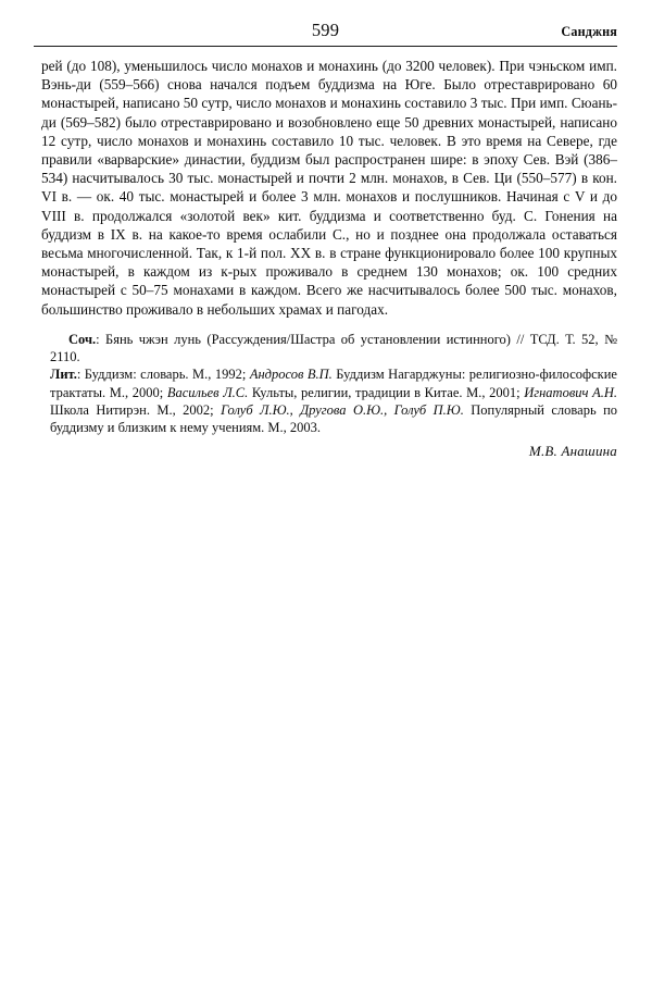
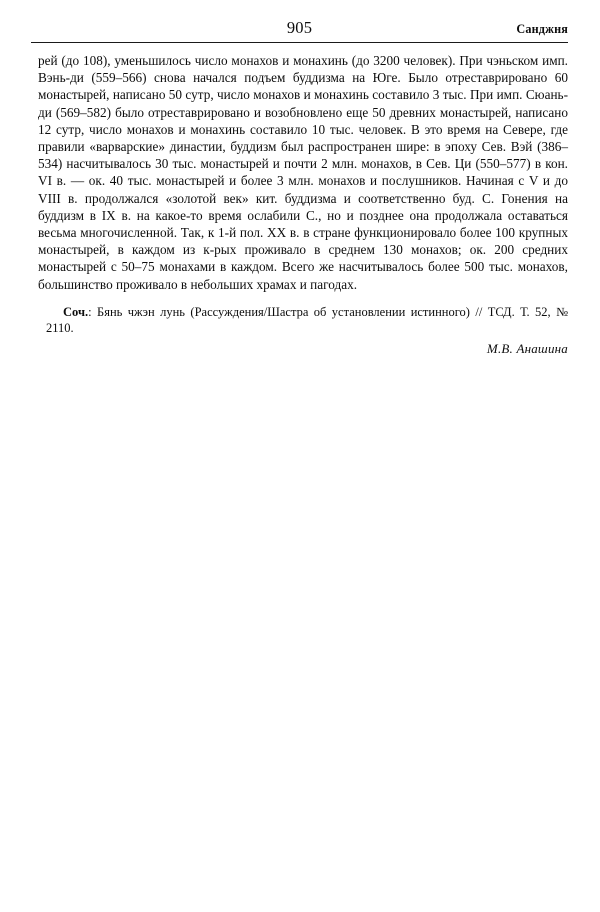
- 599
+ 905
  Санджня
- рей (до 108), уменьшилось число монахов и монахинь (до 3200 человек). При чэньском имп. Вэнь-ди (559–566) снова начался подъем буддизма на Юге. Было отреставрировано 60 монастырей, написано 50 сутр, число монахов и монахинь составило 3 тыс. При имп. Сюань-ди (569–582) было отреставрировано и возобновлено еще 50 древних монастырей, написано 12 сутр, число монахов и монахинь составило 10 тыс. человек. В это время на Севере, где правили «варварские» династии, буддизм был распространен шире: в эпоху Сев. Вэй (386–534) насчитывалось 30 тыс. монастырей и почти 2 млн. монахов, в Сев. Ци (550–577) в кон. VI в. — ок. 40 тыс. монастырей и более 3 млн. монахов и послушников. Начиная с V и до VIII в. продолжался «золотой век» кит. буддизма и соответственно буд. С. Гонения на буддизм в IX в. на какое-то время ослабили С., но и позднее она продолжала оставаться весьма многочисленной. Так, к 1-й пол. XX в. в стране функционировало более 100 крупных монастырей, в каждом из к-рых проживало в среднем 130 монахов; ок. 100 средних монастырей с 50–75 монахами в каждом. Всего же насчитывалось более 500 тыс. монахов, большинство проживало в небольших храмах и пагодах.
+ рей (до 108), уменьшилось число монахов и монахинь (до 3200 человек). При чэньском имп. Вэнь-ди (559–566) снова начался подъем буддизма на Юге. Было отреставрировано 60 монастырей, написано 50 сутр, число монахов и монахинь составило 3 тыс. При имп. Сюань-ди (569–582) было отреставрировано и возобновлено еще 50 древних монастырей, написано 12 сутр, число монахов и монахинь составило 10 тыс. человек. В это время на Севере, где правили «варварские» династии, буддизм был распространен шире: в эпоху Сев. Вэй (386–534) насчитывалось 30 тыс. монастырей и почти 2 млн. монахов, в Сев. Ци (550–577) в кон. VI в. — ок. 40 тыс. монастырей и более 3 млн. монахов и послушников. Начиная с V и до VIII в. продолжался «золотой век» кит. буддизма и соответственно буд. С. Гонения на буддизм в IX в. на какое-то время ослабили С., но и позднее она продолжала оставаться весьма многочисленной. Так, к 1-й пол. XX в. в стране функционировало более 100 крупных монастырей, в каждом из к-рых проживало в среднем 130 монахов; ок. 200 средних монастырей с 50–75 монахами в каждом. Всего же насчитывалось более 500 тыс. монахов, большинство проживало в небольших храмах и пагодах.
  Соч.: Бянь чжэн лунь (Рассуждения/Шастра об установлении истинного) // ТСД. Т. 52, № 2110.
- Лит.: Буддизм: словарь. М., 1992; Андросов В.П. Буддизм Нагарджуны: религиозно-философские трактаты. М., 2000; Васильев Л.С. Культы, религии, традиции в Китае. М., 2001; Игнатович А.Н. Школа Нитирэн. М., 2002; Голуб Л.Ю., Другова О.Ю., Голуб П.Ю. Популярный словарь по буддизму и близким к нему учениям. М., 2003.
  М.В. Анашина
